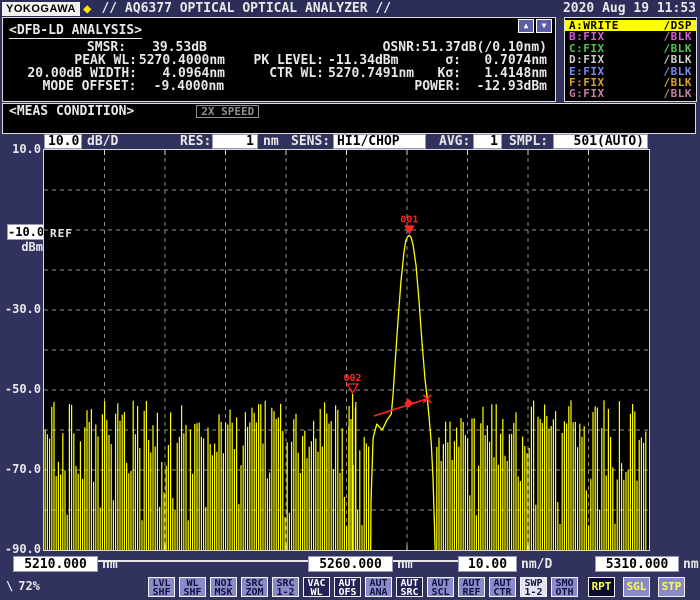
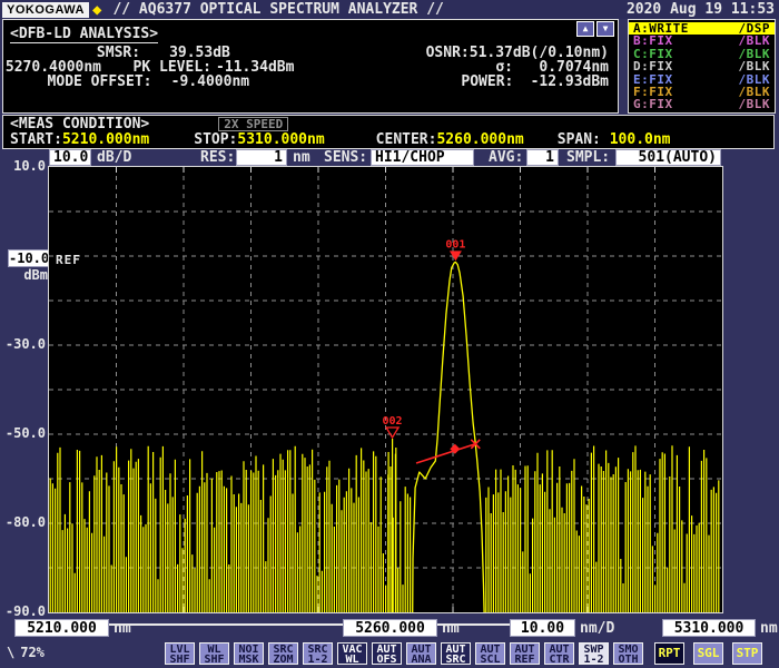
  YOKOGAWA
  ◆
- // AQ6377 OPTICAL OPTICAL ANALYZER //
+ // AQ6377 OPTICAL SPECTRUM ANALYZER //
  2020 Aug 19 11:53
  <DFB-LD ANALYSIS>
  ▲
  ▼
  SMSR:
  39.53dB
  OSNR:
  51.37dB(/0.10nm)
- PEAK WL:
  5270.4000nm
  PK LEVEL:
  -11.34dBm
  σ:
  0.7074nm
- 20.00dB WIDTH:
- 4.0964nm
- CTR WL:
- 5270.7491nm
- Kσ:
- 1.4148nm
  MODE OFFSET:
  -9.4000nm
  POWER:
  -12.93dBm
  A:WRITE
  /DSP
  B:FIX
  /BLK
  C:FIX
  /BLK
  D:FIX
  /BLK
  E:FIX
  /BLK
  F:FIX
  /BLK
  G:FIX
  /BLK
  <MEAS CONDITION>
  2X SPEED
+ START:5210.000nm
+ STOP:5310.000nm
+ CENTER:5260.000nm
+ SPAN: 100.0nm
  10.0
  dB/D
  RES:
  1
  nm
  SENS:
  HI1/CHOP
  AVG:
  1
  SMPL:
  501(AUTO)
  10.0
  -30.0
  -50.0
- -70.0
+ -80.0
  -90.0
  -10.0
  dBm
  REF
  001
  002
  5210.000
  nm
  5260.000
  nm
  10.00
  nm/D
  5310.000
  nm
  \
  72%
  LVL
  SHF
  WL
  SHF
  NOI
  MSK
  SRC
  ZOM
  SRC
  1-2
  VAC
  WL
  AUT
  OFS
  AUT
  ANA
  AUT
  SRC
  AUT
  SCL
  AUT
  REF
  AUT
  CTR
  SWP
  1-2
  SMO
  OTH
  RPT
  SGL
  STP
